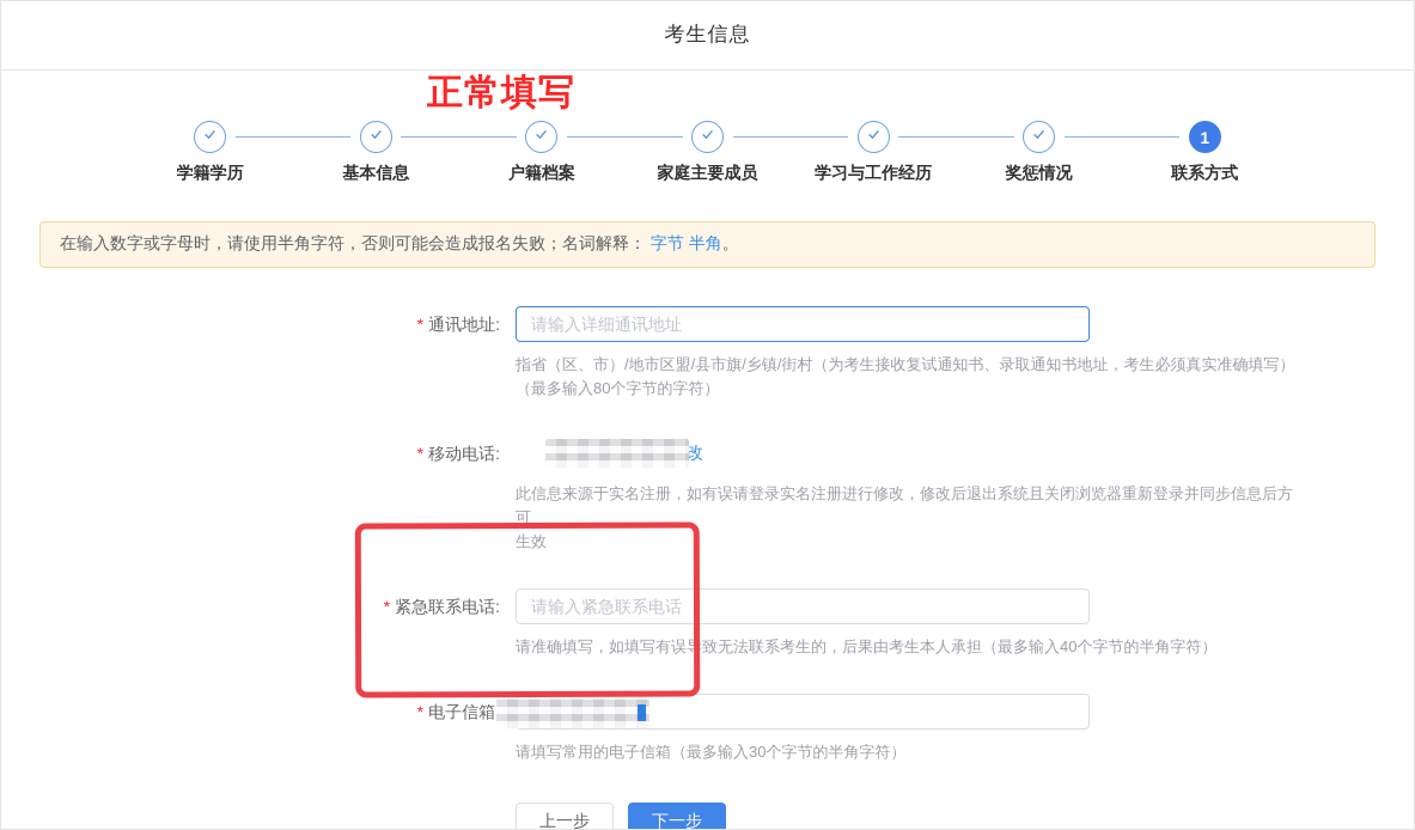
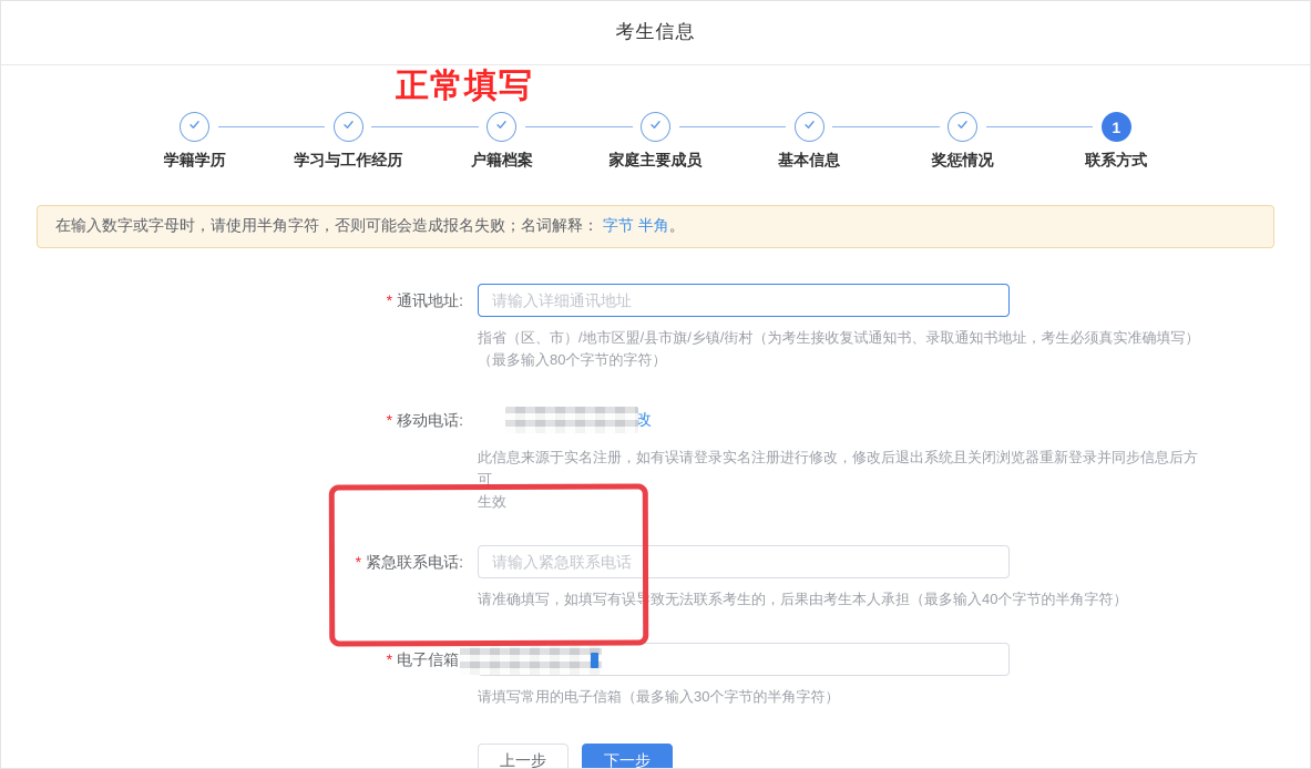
  考生信息
  正常填写
  学籍学历
- 基本信息
+ 学习与工作经历
  户籍档案
  家庭主要成员
- 学习与工作经历
+ 基本信息
  奖惩情况
  1
  联系方式
  在输入数字或字母时，请使用半角字符，否则可能会造成报名失败；名词解释： 字节 半角。
  * 通讯地址:
  请输入详细通讯地址
  指省（区、市）/地市区盟/县市旗/乡镇/街村（为考生接收复试通知书、录取通知书地址，考生必须真实准确填写）
  （最多输入80个字节的字符）
  * 移动电话:
  此信息来源于实名注册，如有误请登录实名注册进行修改，修改后退出系统且关闭浏览器重新登录并同步信息后方可
  生效
  * 紧急联系电话:
  请输入紧急联系电话
  请准确填写，如填写有误导致无法联系考生的，后果由考生本人承担（最多输入40个字节的半角字符）
  * 电子信箱
  请填写常用的电子信箱（最多输入30个字节的半角字符）
  上一步
  下一步
